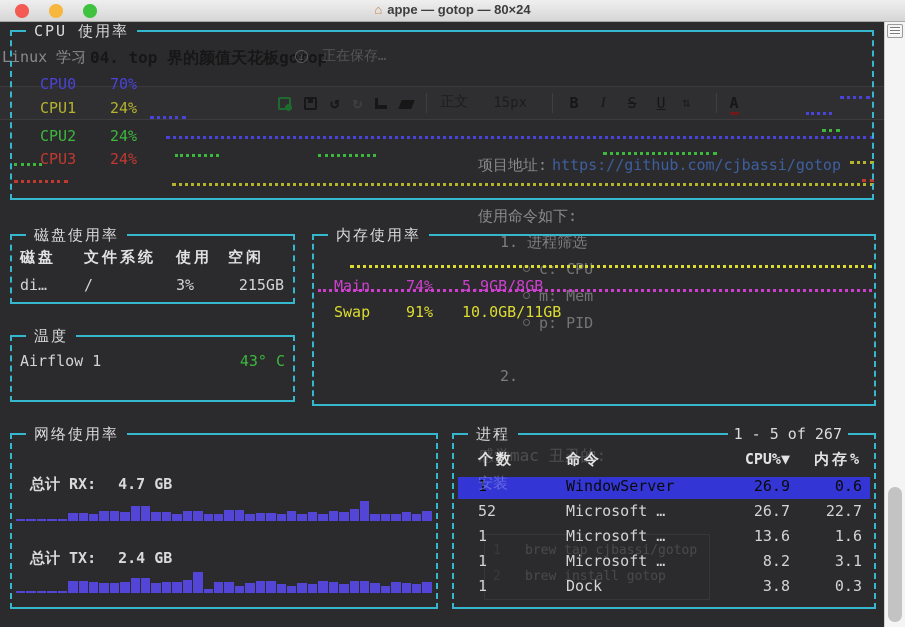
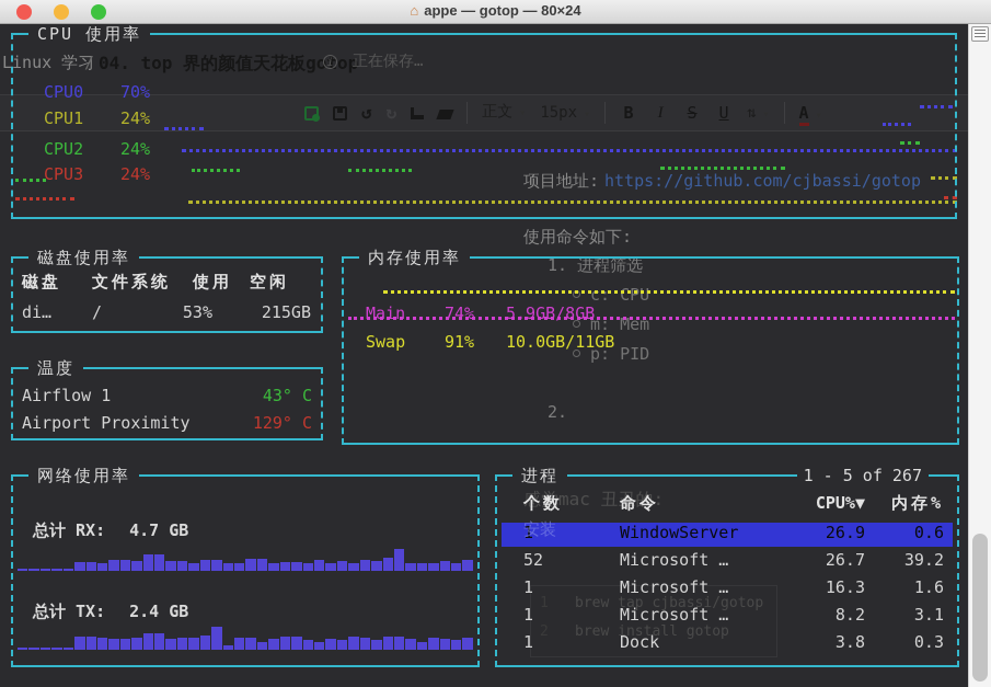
  ⌂ appe — gotop — 80×24
  Linux 学习
  /
  04. top 界的颜值天花板gotop
  i
  正在保存…
  ↺
  B
  I
  S
  U
  项目地址:
  https://github.com/cjbassi/gotop
  使用命令如下:
  1. 进程筛选
  c: CPU
  m: Mem
  p: PID
  2.
  感觉mac 丑丑的:
  brew tap cjbassi/gotop
  brew install gotop
  CPU 使用率
  CPU0 70%
  CPU1 24%
  CPU2 24%
  CPU3 24%
  磁盘使用率
  磁盘
  文件系统
  使用
  空闲
  di…
  /
- 3%
+ 53%
  215GB
  内存使用率
  Main 74% 5.9GB/8GB
  Swap 91% 10.0GB/11GB
  温度
  Airflow 1
  43° C
+ Airport Proximity
+ 129° C
  网络使用率
  总计 RX: 4.7 GB
  总计 TX: 2.4 GB
  进程
  1 - 5 of 267
  个数
  命令
  CPU%▼
  内存%
  1
  WindowServer
  26.9
  0.6
  52
  Microsoft …
  26.7
- 22.7
+ 39.2
  1
  Microsoft …
- 13.6
+ 16.3
  1.6
  1
  Microsoft …
  8.2
  3.1
  1
  Dock
  3.8
  0.3
  安装
